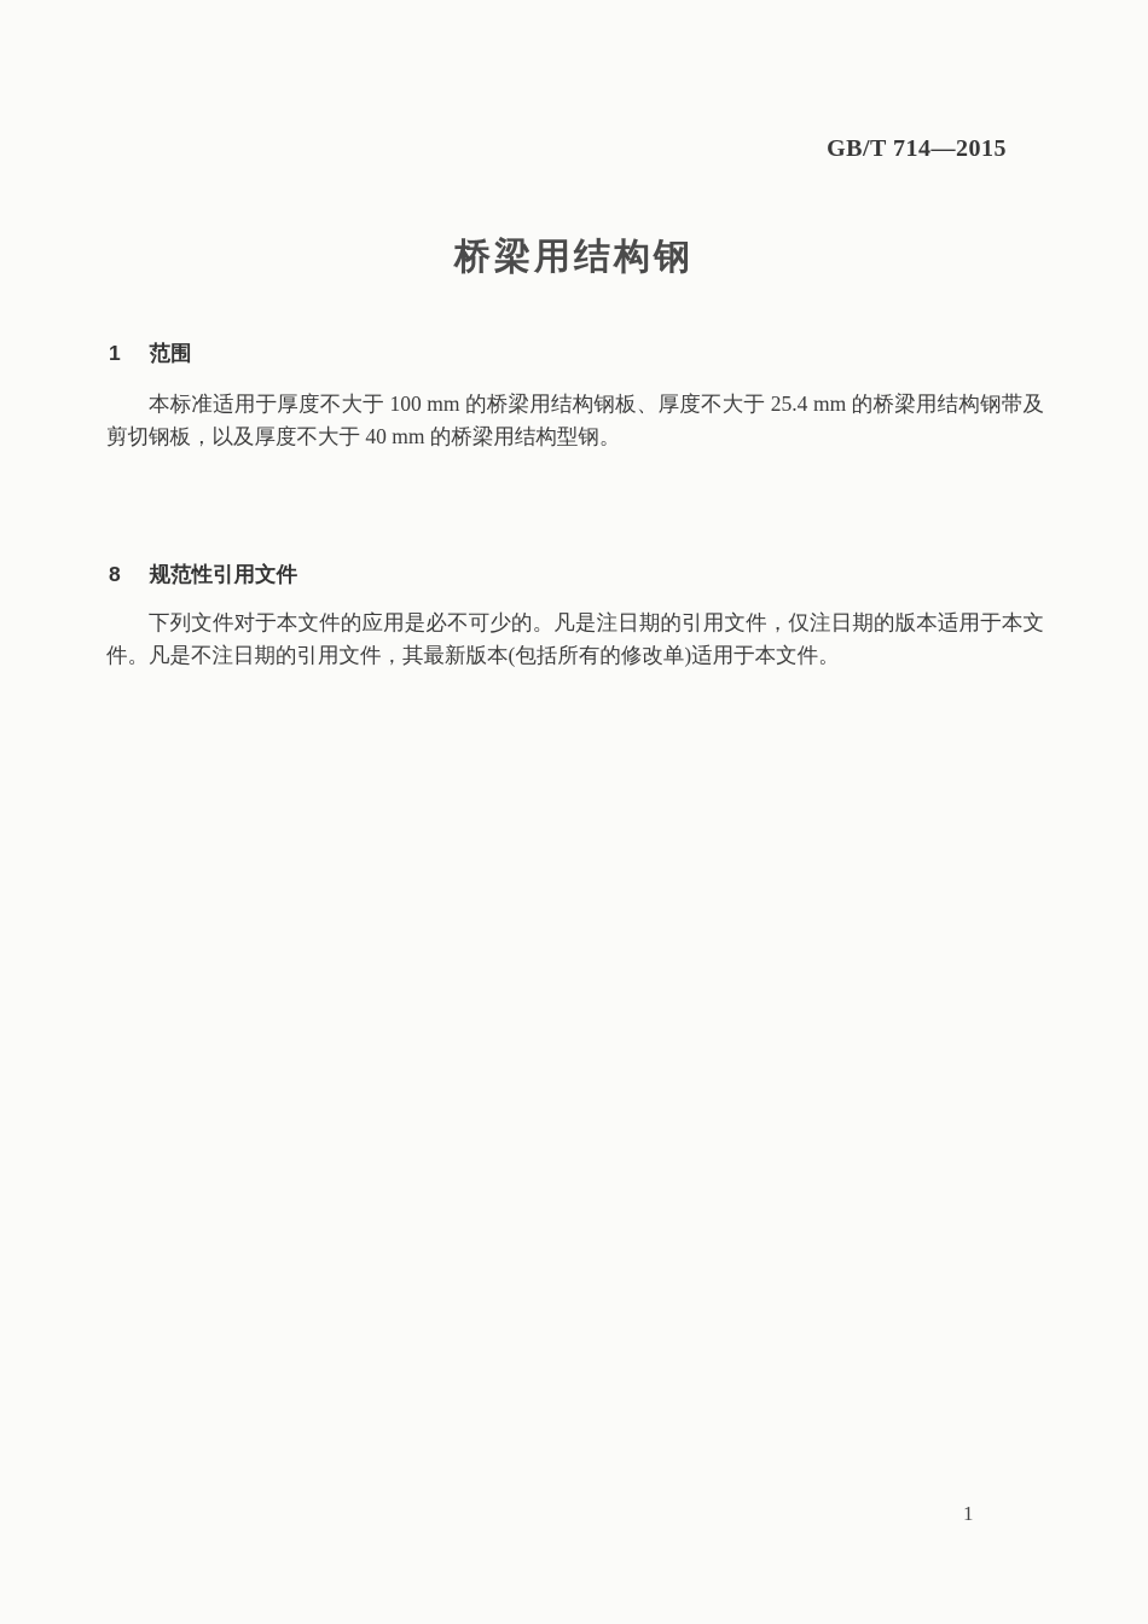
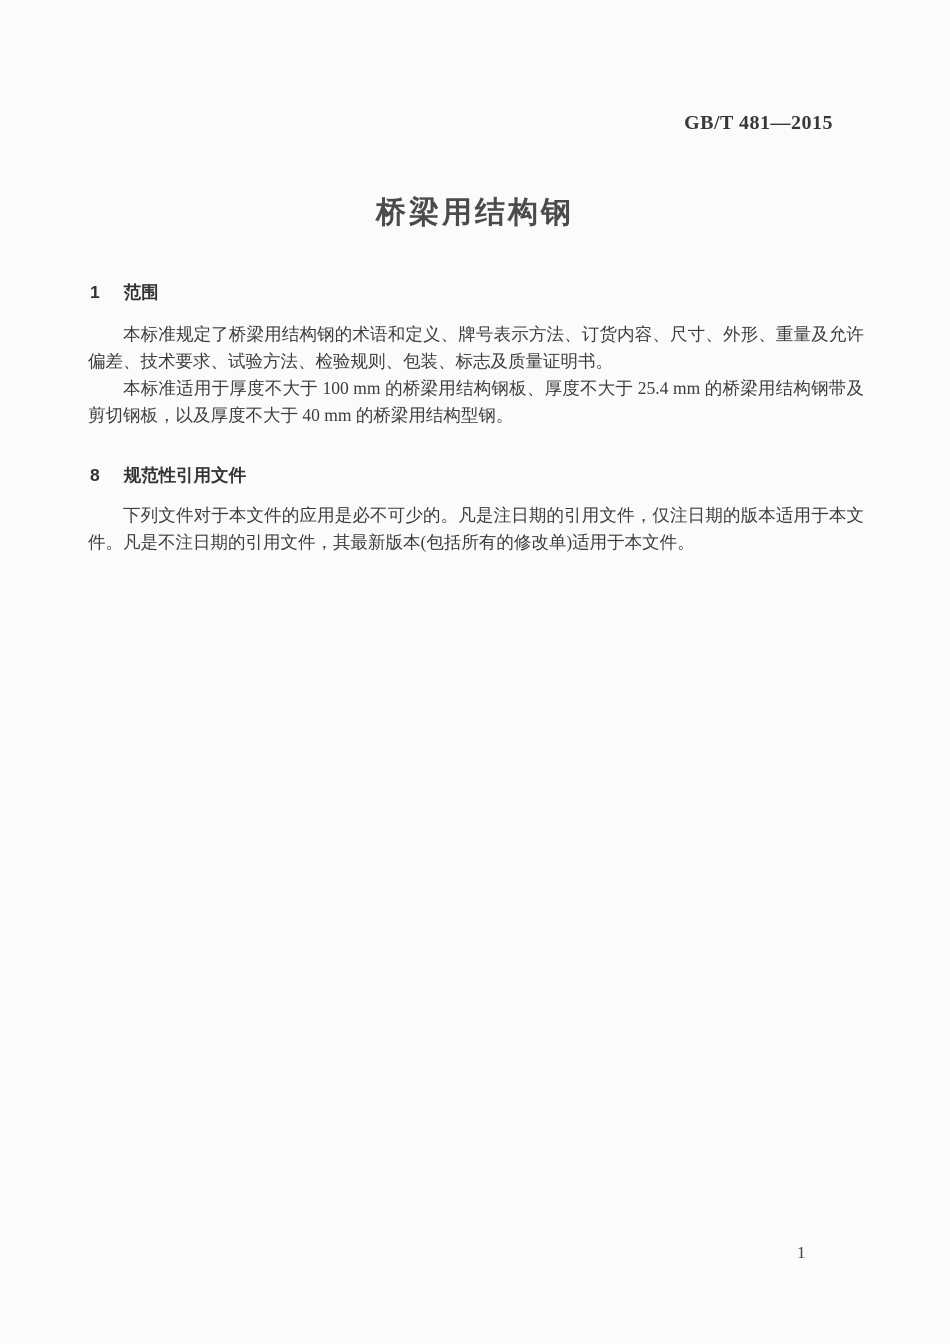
- GB/T 714—2015
+ GB/T 481—2015
  桥梁用结构钢
  1 范围
+ 本标准规定了桥梁用结构钢的术语和定义、牌号表示方法、订货内容、尺寸、外形、重量及允许偏差、技术要求、试验方法、检验规则、包装、标志及质量证明书。
  本标准适用于厚度不大于 100 mm 的桥梁用结构钢板、厚度不大于 25.4 mm 的桥梁用结构钢带及剪切钢板，以及厚度不大于 40 mm 的桥梁用结构型钢。
  8 规范性引用文件
  下列文件对于本文件的应用是必不可少的。凡是注日期的引用文件，仅注日期的版本适用于本文件。凡是不注日期的引用文件，其最新版本(包括所有的修改单)适用于本文件。
  1
